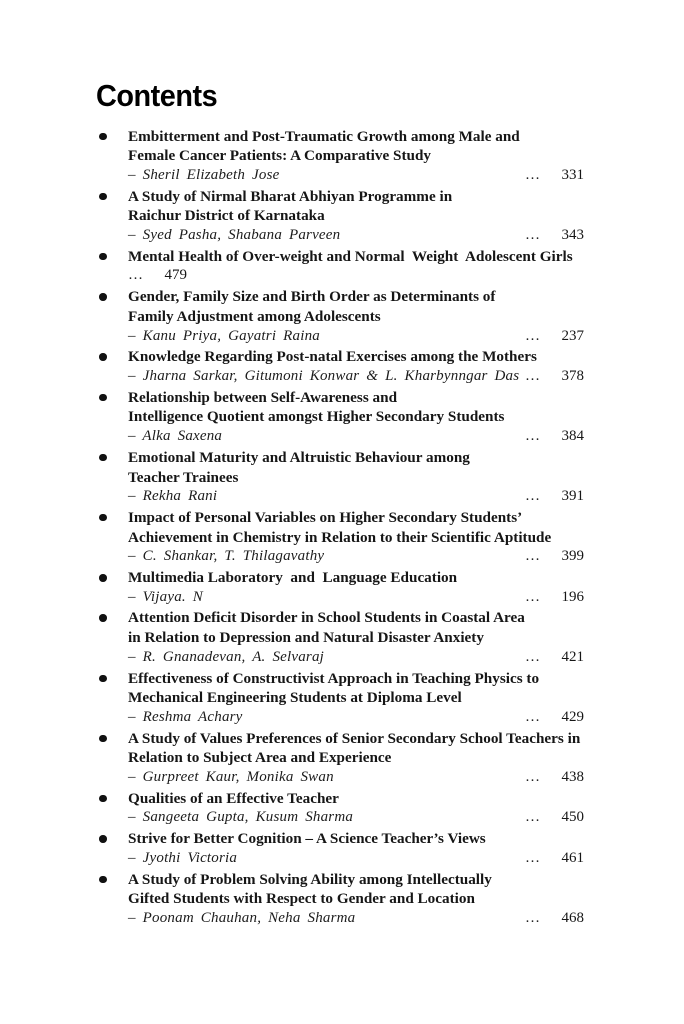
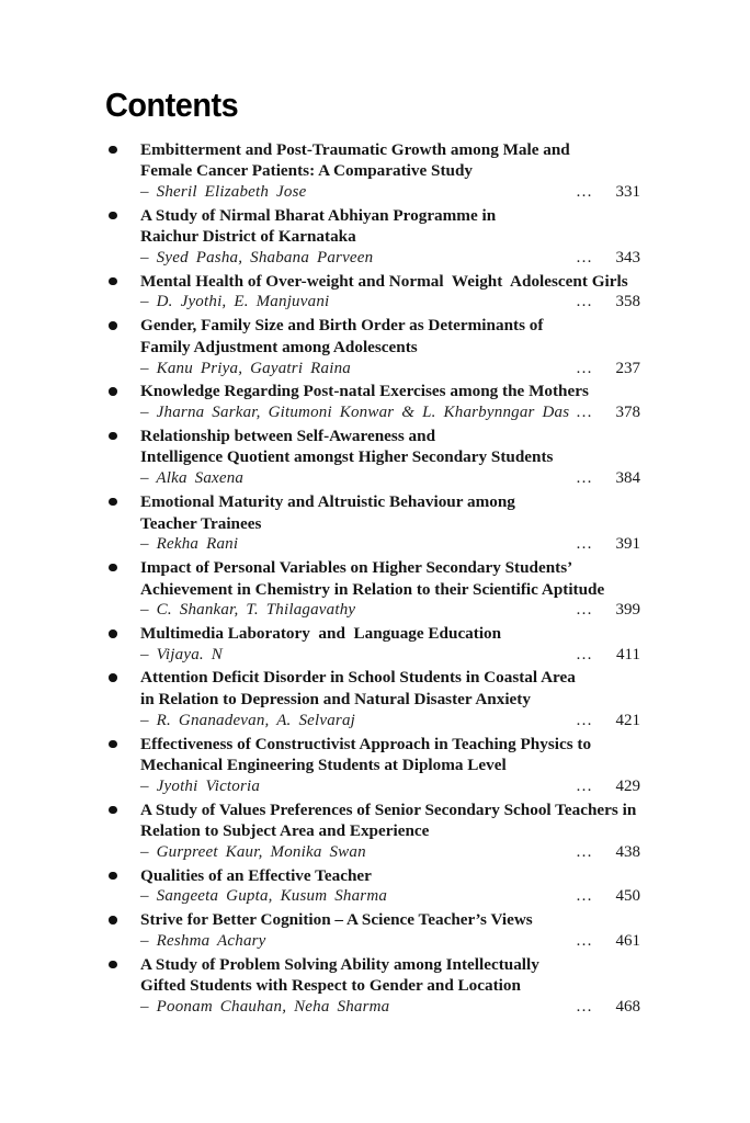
  Contents
  Embitterment and Post-Traumatic Growth among Male and
  Female Cancer Patients: A Comparative Study
  – Sheril Elizabeth Jose
  …
  331
  A Study of Nirmal Bharat Abhiyan Programme in
  Raichur District of Karnataka
  – Syed Pasha, Shabana Parveen
  …
  343
  Mental Health of Over-weight and Normal Weight Adolescent Girls
+ – D. Jyothi, E. Manjuvani
  …
- 479
+ 358
  Gender, Family Size and Birth Order as Determinants of
  Family Adjustment among Adolescents
  – Kanu Priya, Gayatri Raina
  …
  237
  Knowledge Regarding Post-natal Exercises among the Mothers
  – Jharna Sarkar, Gitumoni Konwar & L. Kharbynngar Das
  …
  378
  Relationship between Self-Awareness and
  Intelligence Quotient amongst Higher Secondary Students
  – Alka Saxena
  …
  384
  Emotional Maturity and Altruistic Behaviour among
  Teacher Trainees
  – Rekha Rani
  …
  391
  Impact of Personal Variables on Higher Secondary Students’
  Achievement in Chemistry in Relation to their Scientific Aptitude
  – C. Shankar, T. Thilagavathy
  …
  399
  Multimedia Laboratory and Language Education
  – Vijaya. N
  …
- 196
+ 411
  Attention Deficit Disorder in School Students in Coastal Area
  in Relation to Depression and Natural Disaster Anxiety
  – R. Gnanadevan, A. Selvaraj
  …
  421
  Effectiveness of Constructivist Approach in Teaching Physics to
  Mechanical Engineering Students at Diploma Level
- – Reshma Achary
+ – Jyothi Victoria
  …
  429
  A Study of Values Preferences of Senior Secondary School Teachers in
  Relation to Subject Area and Experience
  – Gurpreet Kaur, Monika Swan
  …
  438
  Qualities of an Effective Teacher
  – Sangeeta Gupta, Kusum Sharma
  …
  450
  Strive for Better Cognition – A Science Teacher’s Views
- – Jyothi Victoria
+ – Reshma Achary
  …
  461
  A Study of Problem Solving Ability among Intellectually
  Gifted Students with Respect to Gender and Location
  – Poonam Chauhan, Neha Sharma
  …
  468
